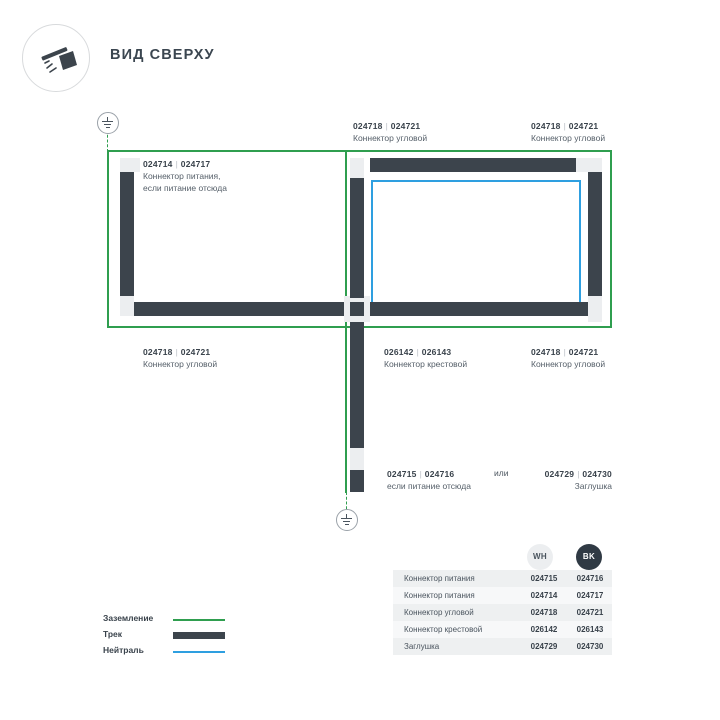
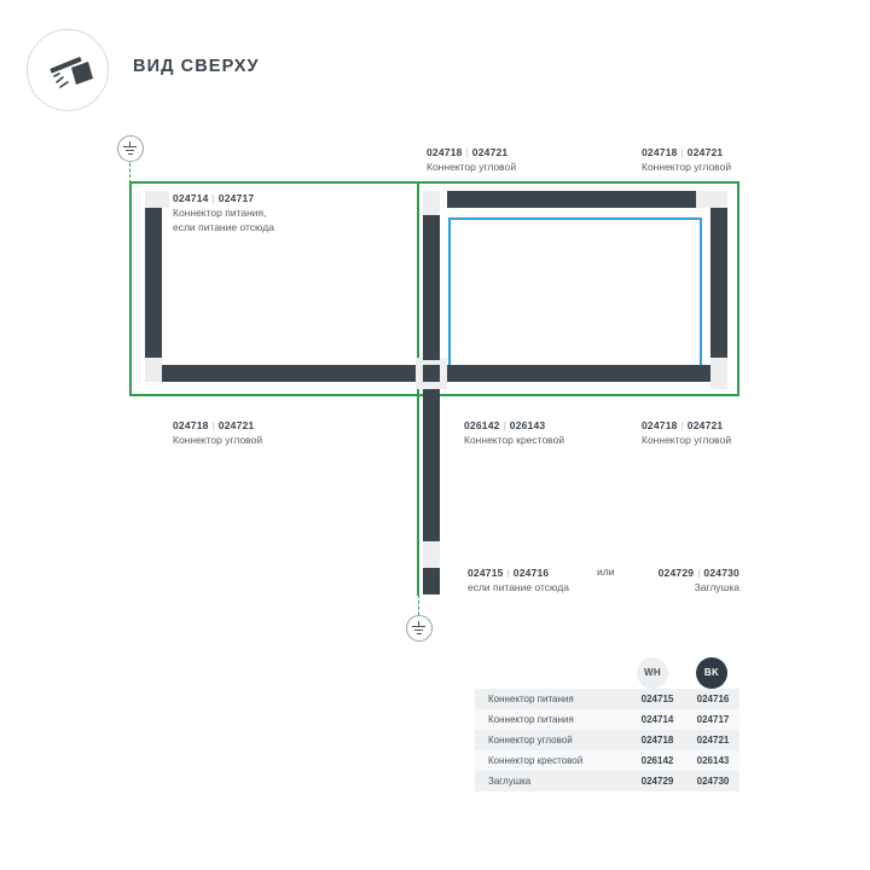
  ВИД СВЕРХУ
  024714 | 024717
  Коннектор питания,
  если питание отсюда
  024718 | 024721
  Коннектор угловой
  024718 | 024721
  Коннектор угловой
  024718 | 024721
  Коннектор угловой
  026142 | 026143
  Коннектор крестовой
  024718 | 024721
  Коннектор угловой
  024715 | 024716
  если питание отсюда
  или
  024729 | 024730
  Заглушка
- Заземление
- Трек
- Нейтраль
  WH
  BK
  Коннектор питания
  024715
  024716
  Коннектор питания
  024714
  024717
  Коннектор угловой
  024718
  024721
  Коннектор крестовой
  026142
  026143
  Заглушка
  024729
  024730
